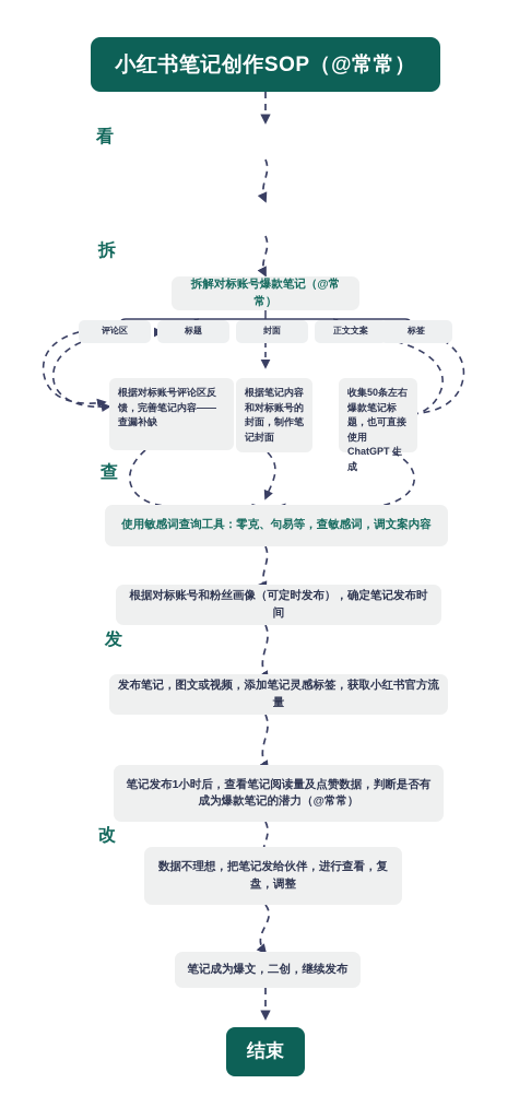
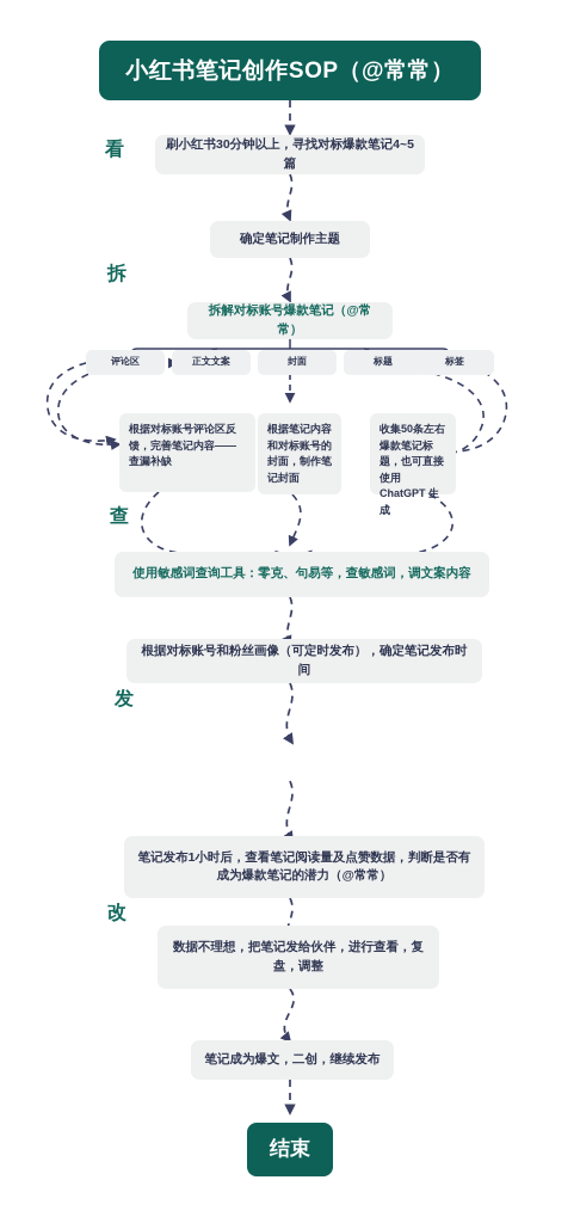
  小红书笔记创作SOP（@常常）
  看
  拆
  查
  发
  改
+ 刷小红书30分钟以上，寻找对标爆款笔记4~5篇
+ 确定笔记制作主题
  拆解对标账号爆款笔记（@常常）
  评论区
- 标题
+ 正文文案
  封面
- 正文文案
+ 标题
  标签
  根据对标账号评论区反馈，完善笔记内容——查漏补缺
  根据笔记内容和对标账号的封面，制作笔记封面
  收集50条左右爆款笔记标题，也可直接使用 ChatGPT 生成
  使用敏感词查询工具：零克、句易等，查敏感词，调文案内容
  根据对标账号和粉丝画像（可定时发布），确定笔记发布时间
- 发布笔记，图文或视频，添加笔记灵感标签，获取小红书官方流量
  笔记发布1小时后，查看笔记阅读量及点赞数据，判断是否有成为爆款笔记的潜力（@常常）
  数据不理想，把笔记发给伙伴，进行查看，复盘，调整
  笔记成为爆文，二创，继续发布
  结束
